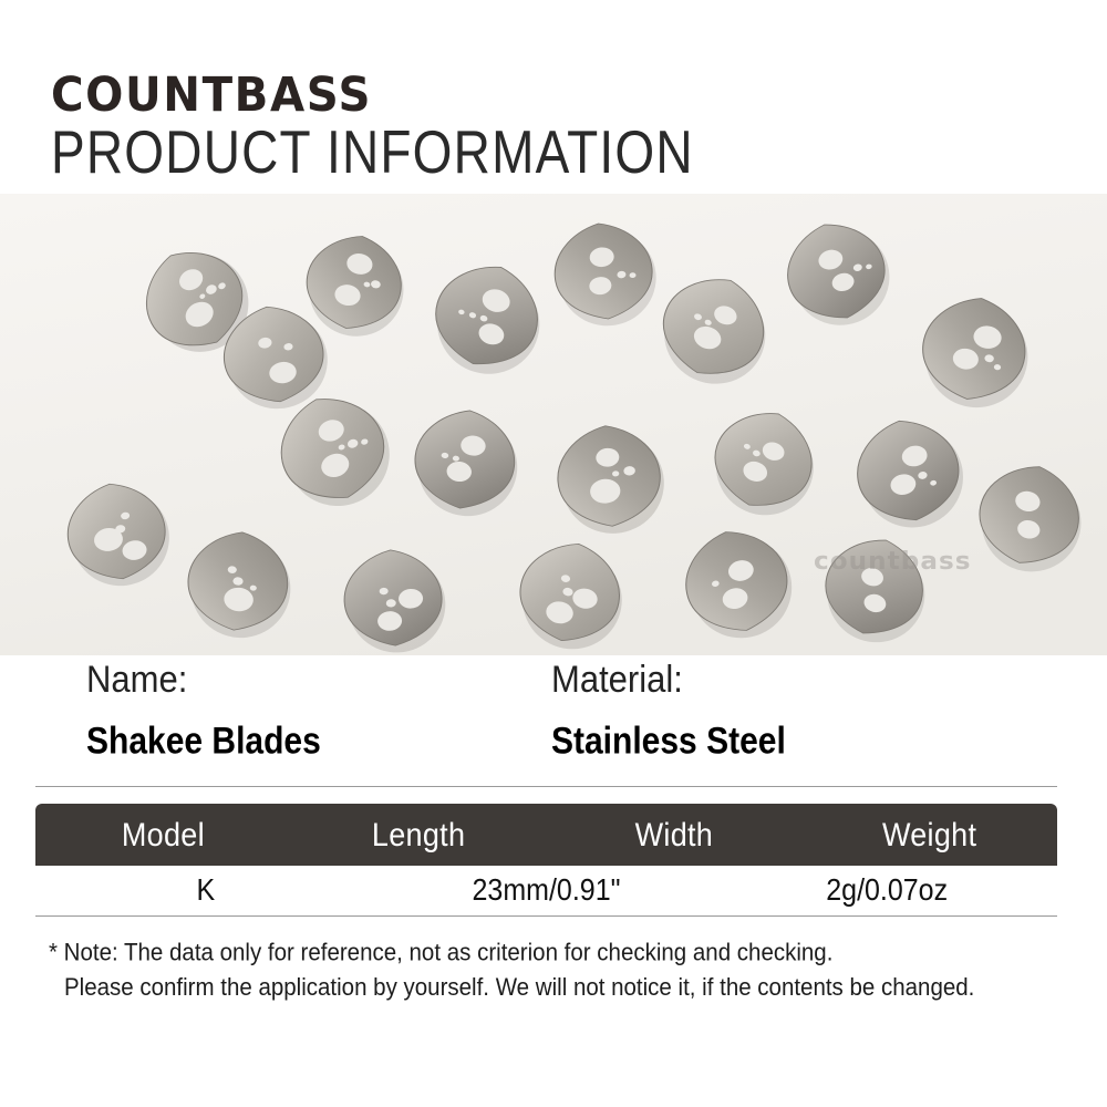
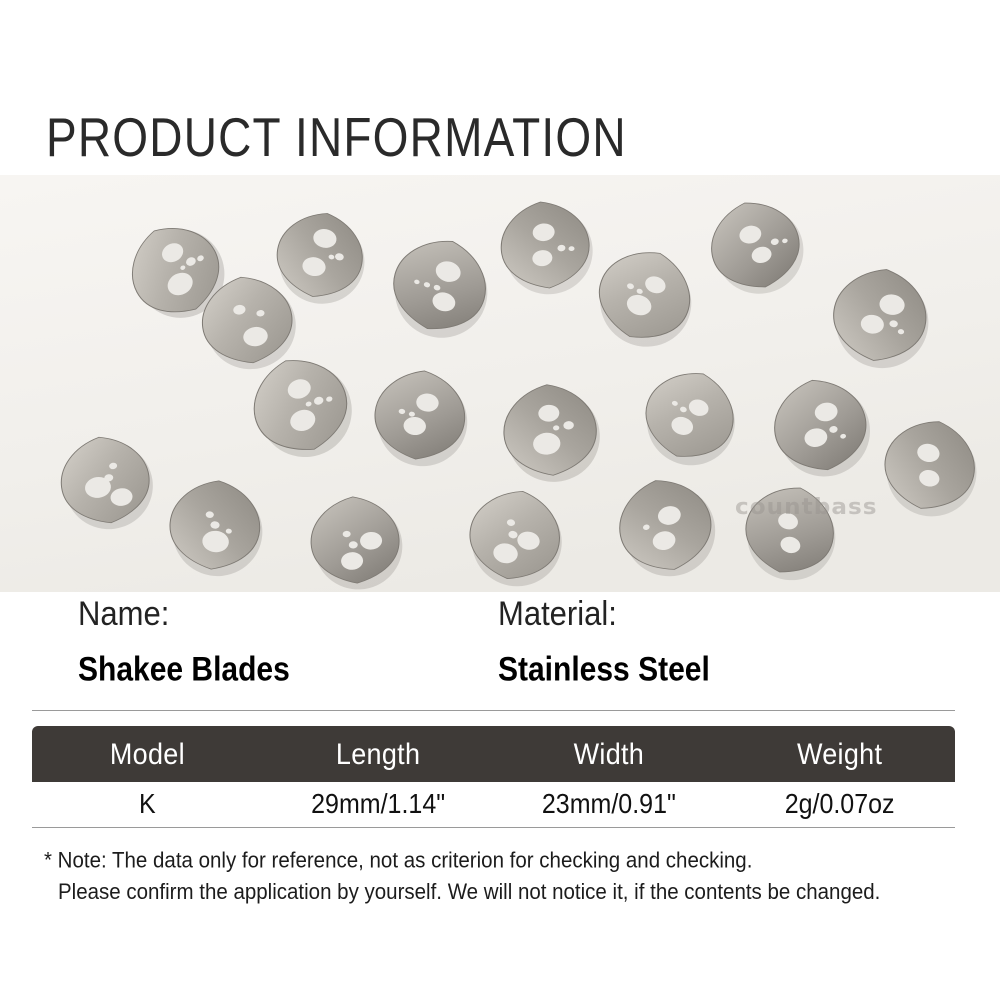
- COUNTBASS
  PRODUCT INFORMATION
  countbass
  Name:
  Shakee Blades
  Material:
  Stainless Steel
  Model
  Length
  Width
  Weight
  K
+ 29mm/1.14"
  23mm/0.91"
  2g/0.07oz
  * Note: The data only for reference, not as criterion for checking and checking.
  Please confirm the application by yourself. We will not notice it, if the contents be changed.
